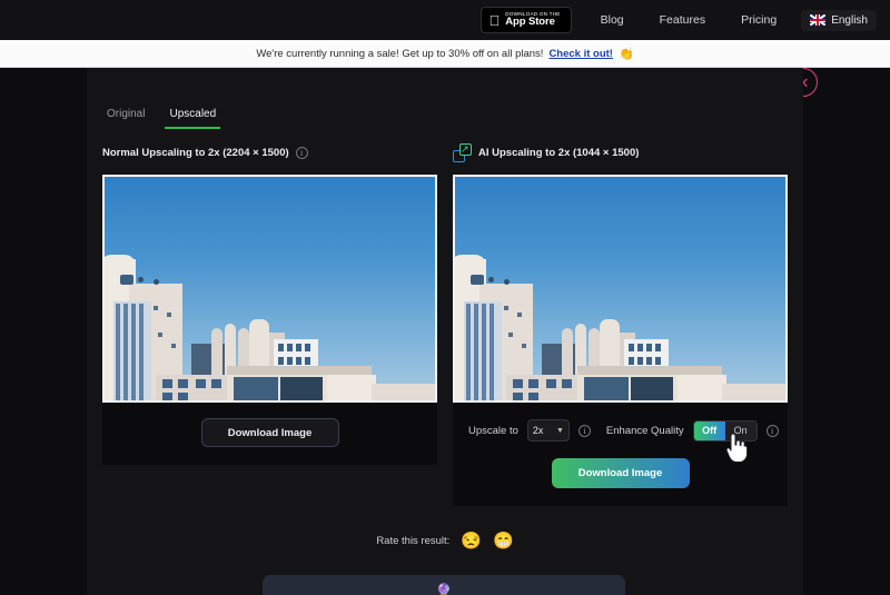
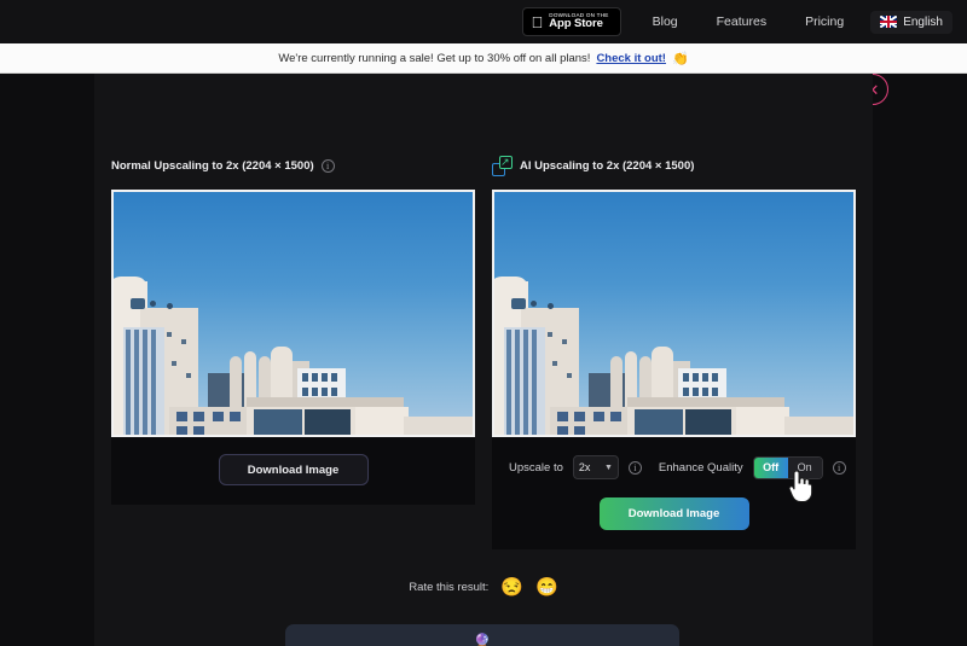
  
  App Store
  Blog
  Features
  Pricing
  English
  We're currently running a sale! Get up to 30% off on all plans!
  Check it out!
  👏
  ✕
- Original
- Upscaled
  Normal Upscaling to 2x (2204 × 1500)
  i
  Download Image
  ↗
- AI Upscaling to 2x (1044 × 1500)
+ AI Upscaling to 2x (2204 × 1500)
  Upscale to
  2x
  i
  Enhance Quality
  Off
  On
  i
  Download Image
  Rate this result:
  😒
  😁
  🔮
